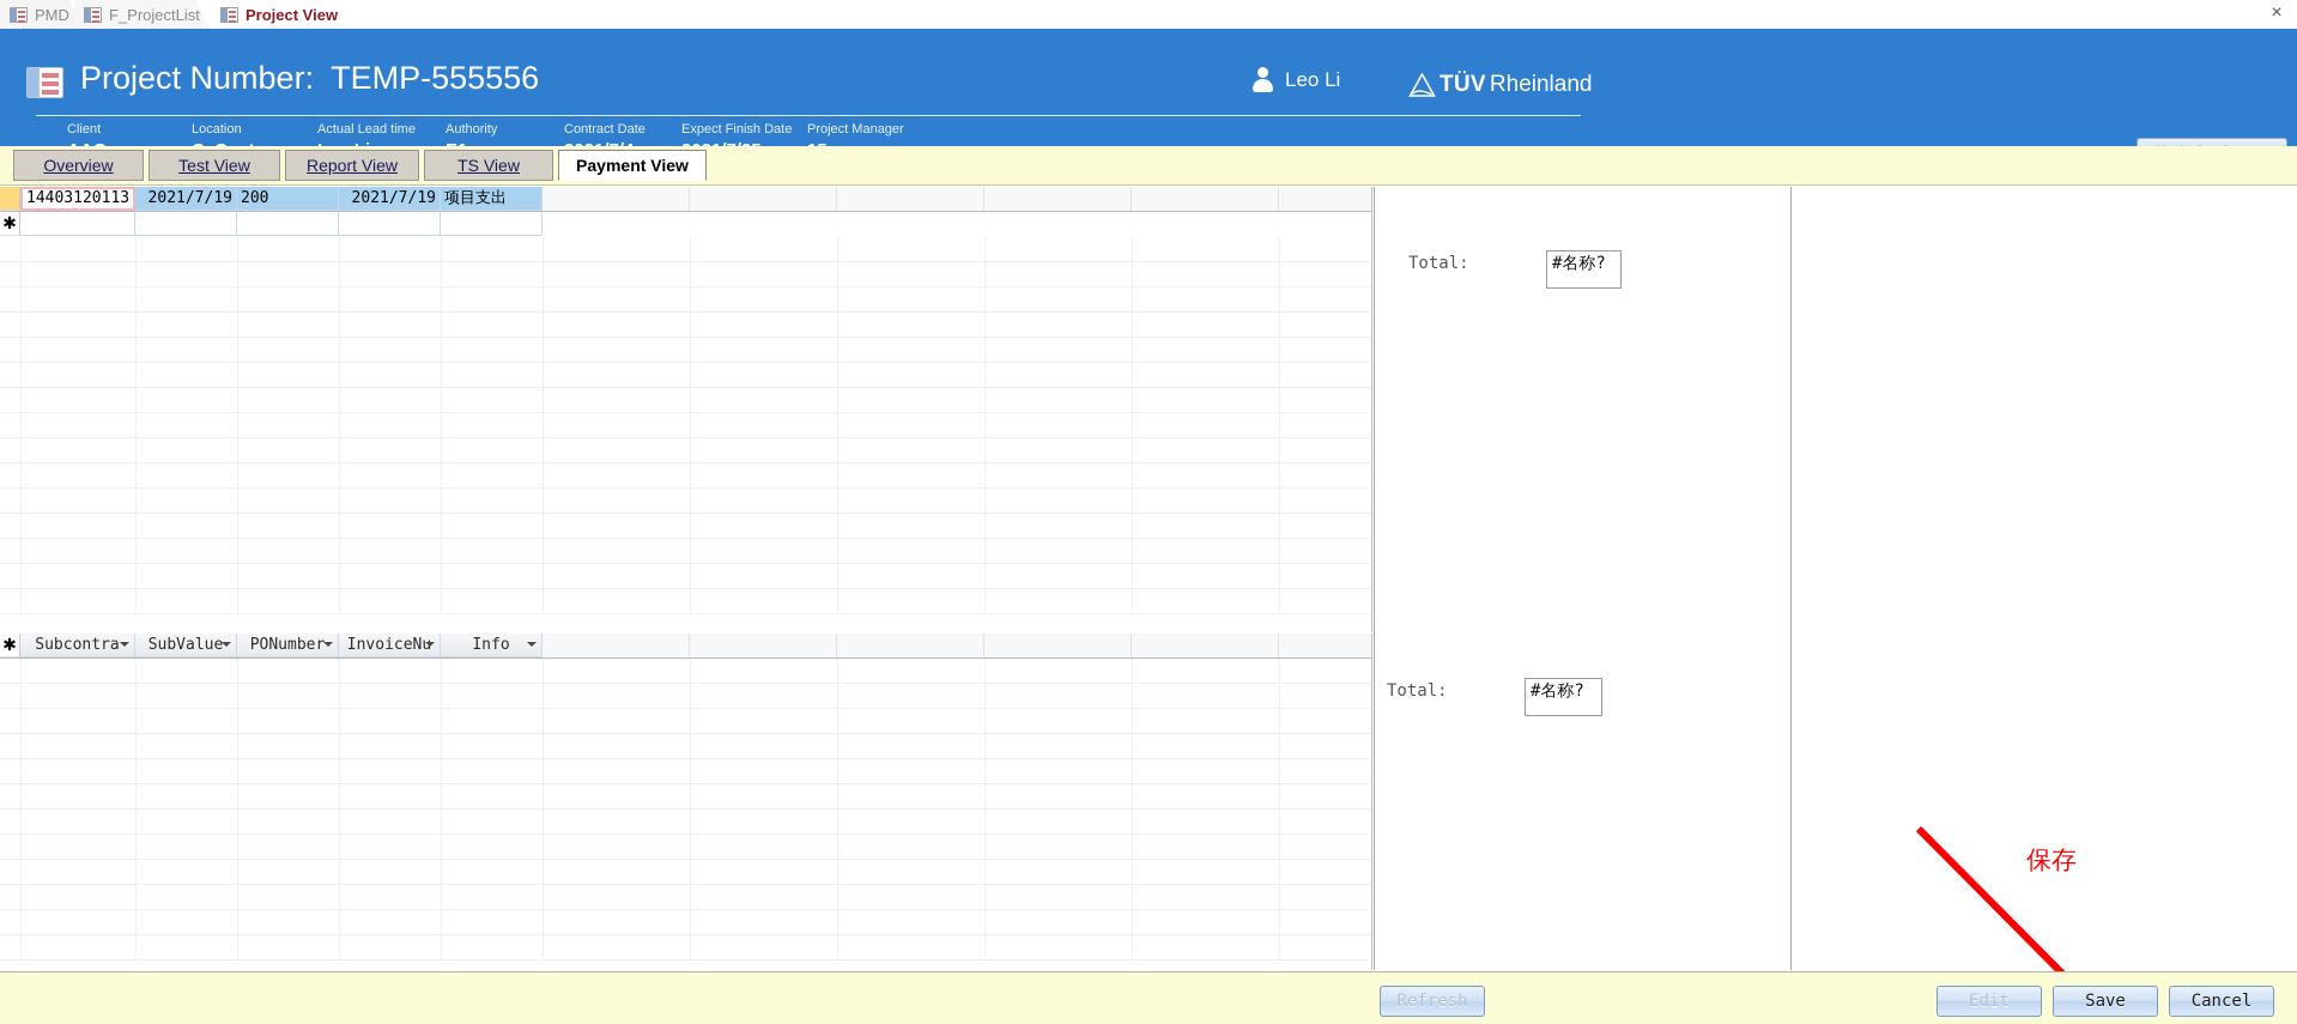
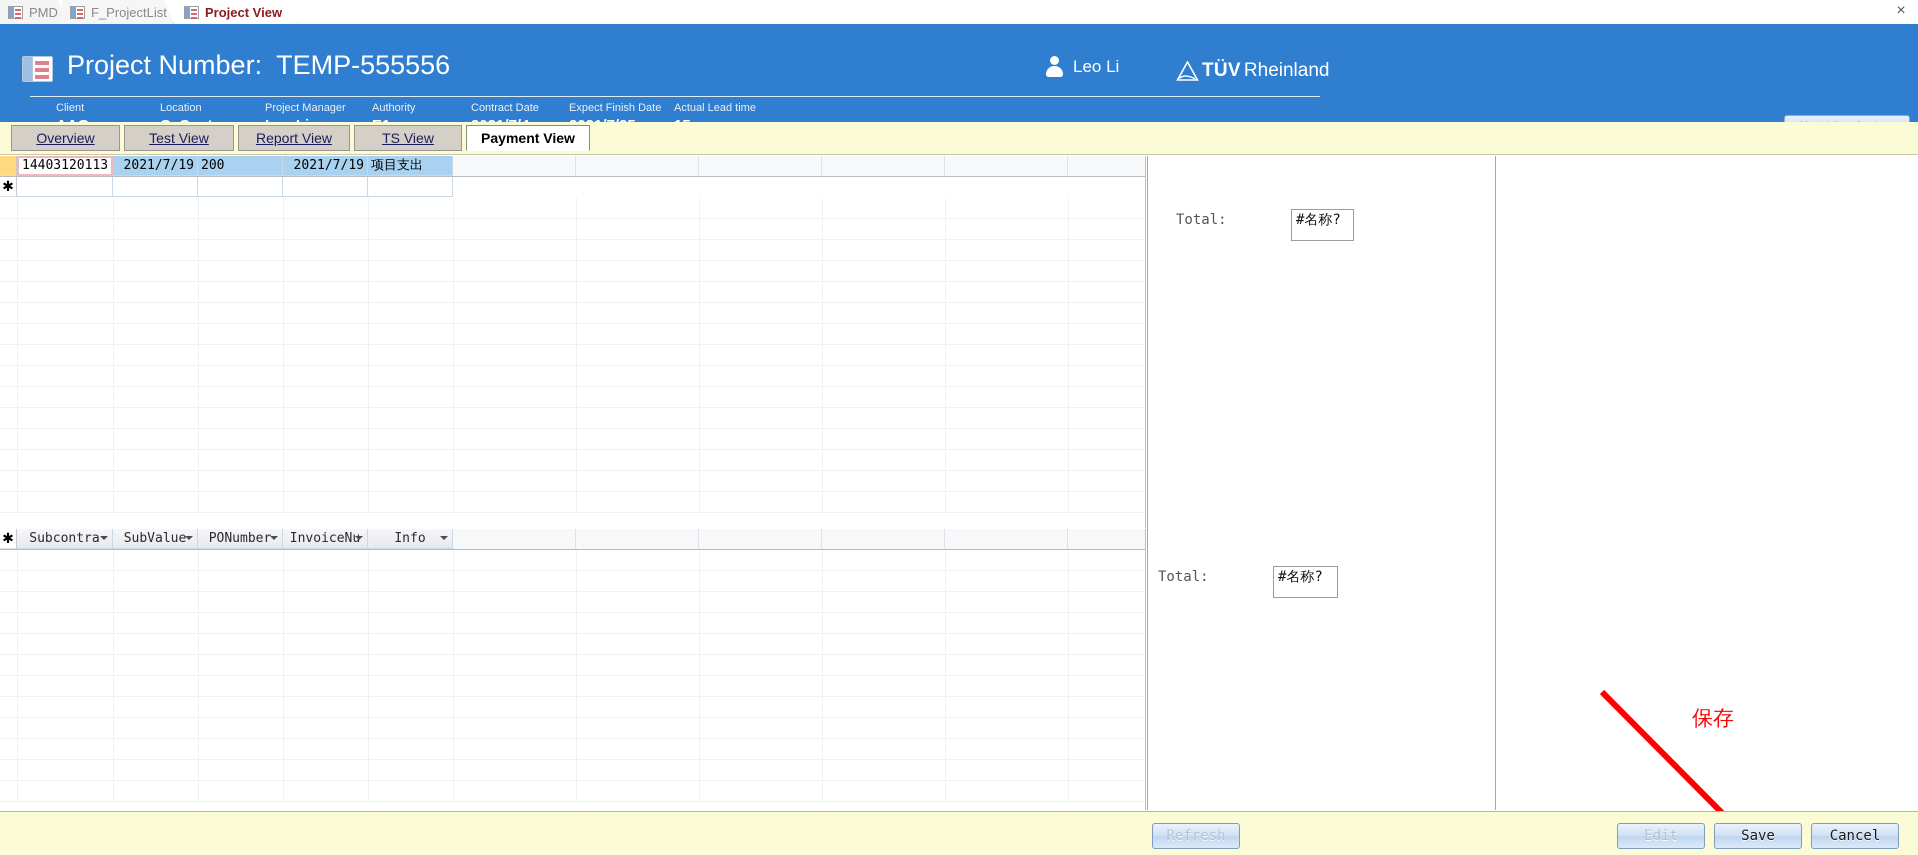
  PMD
  F_ProjectList
  Project View
  ×
  Project Number: TEMP-555556
  Leo Li
  TÜV
  Rheinland
  Client
  Location
- Actual Lead time
+ Project Manager
  Authority
  Contract Date
  Expect Finish Date
- Project Manager
+ Actual Lead time
  Overview
  Test View
  Report View
  TS View
  Payment View
  14403120113
  2021/7/19
  200
  2021/7/19
  项目支出
  ✱
  Subcontra
  SubValue
  PONumber
  InvoiceNu
  Info
  ✱
  Total:
  #名称?
  Total:
  #名称?
  保存
  Refresh
  Edit
  Save
  Cancel
